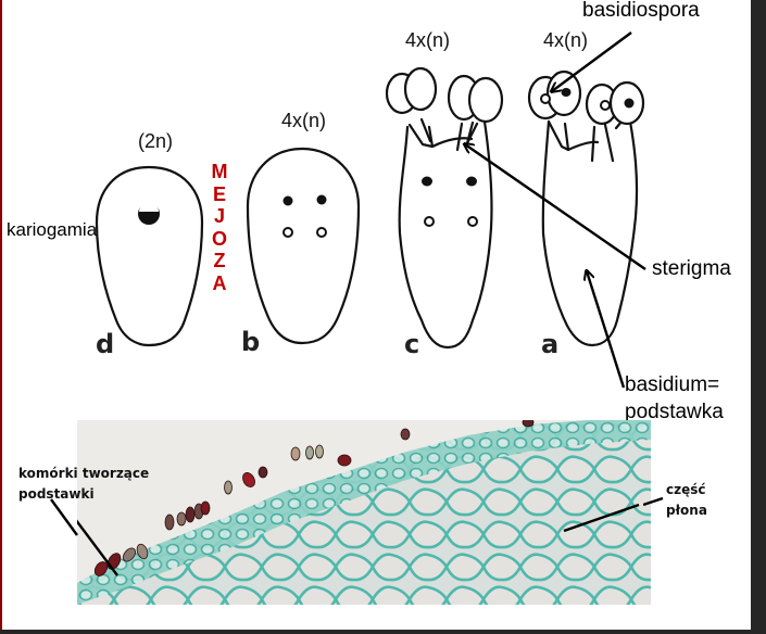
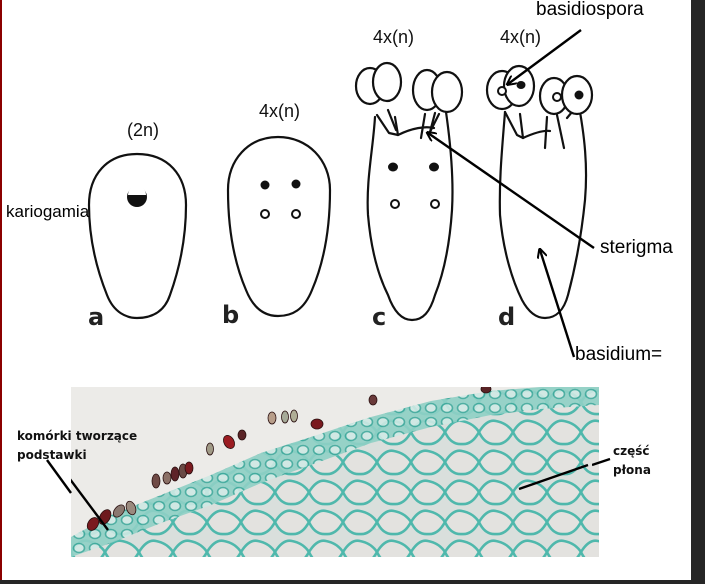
  (2n)
  4x(n)
  4x(n)
  4x(n)
  kariogamia
  basidiospora
  sterigma
  basidium=
- podstawka
- M
- E
- J
- O
- Z
- A
- d
+ a
  b
  c
- a
+ d
  komórki tworzące
  podstawki
  część
  płona
